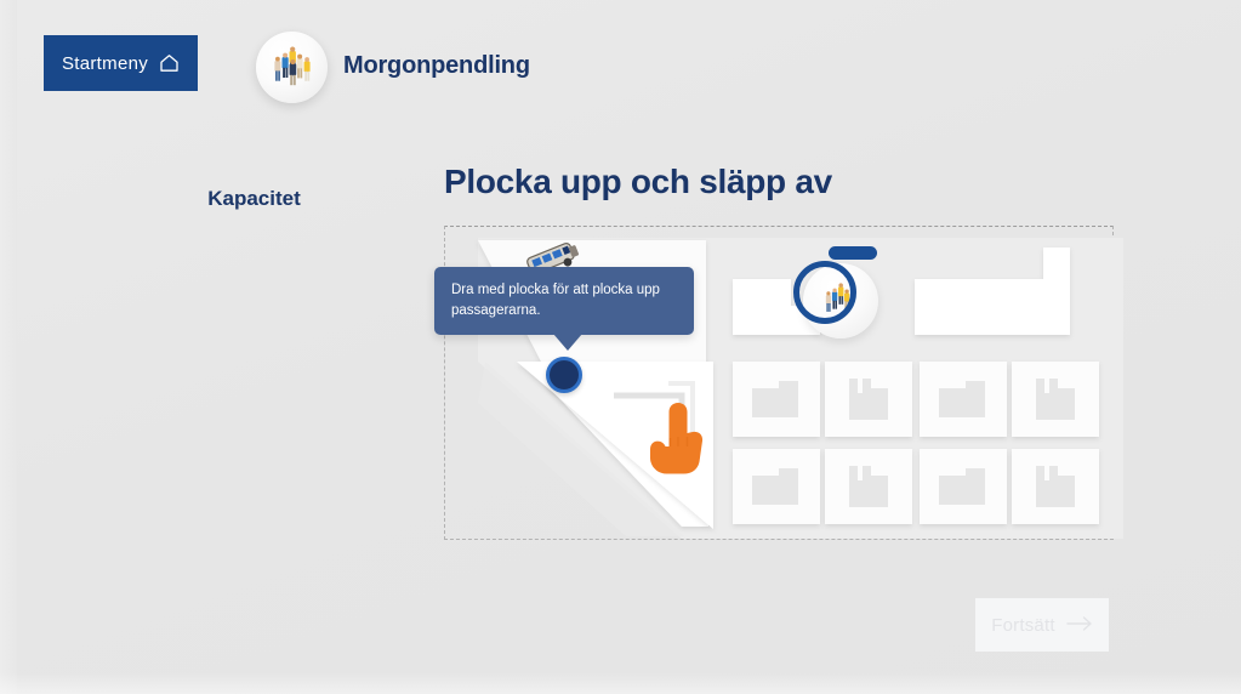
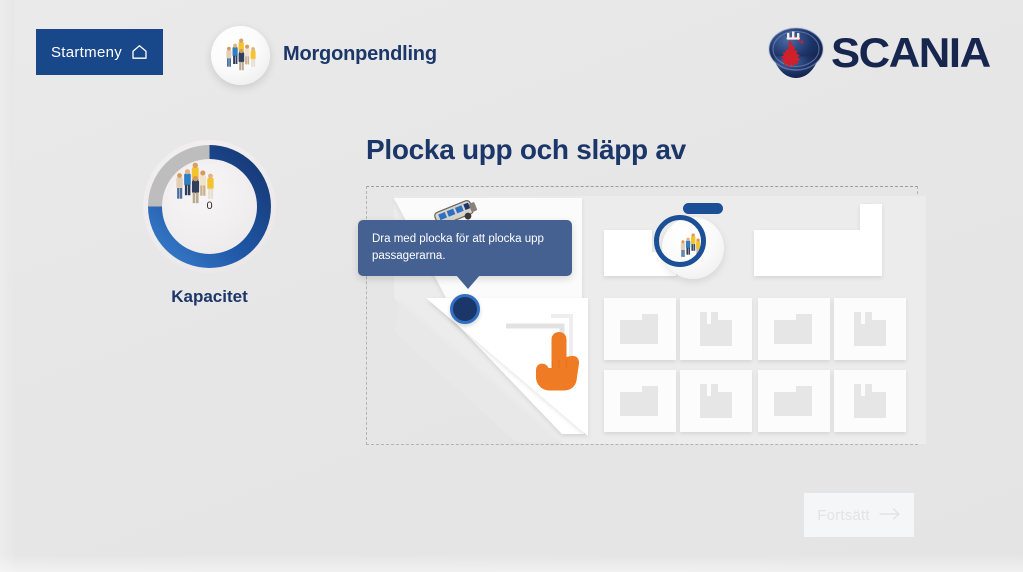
  Startmeny
  Morgonpendling
+ SCANIA
+ 0
  Kapacitet
  Plocka upp och släpp av
  Dra med plocka för att plocka upp passagerarna.
